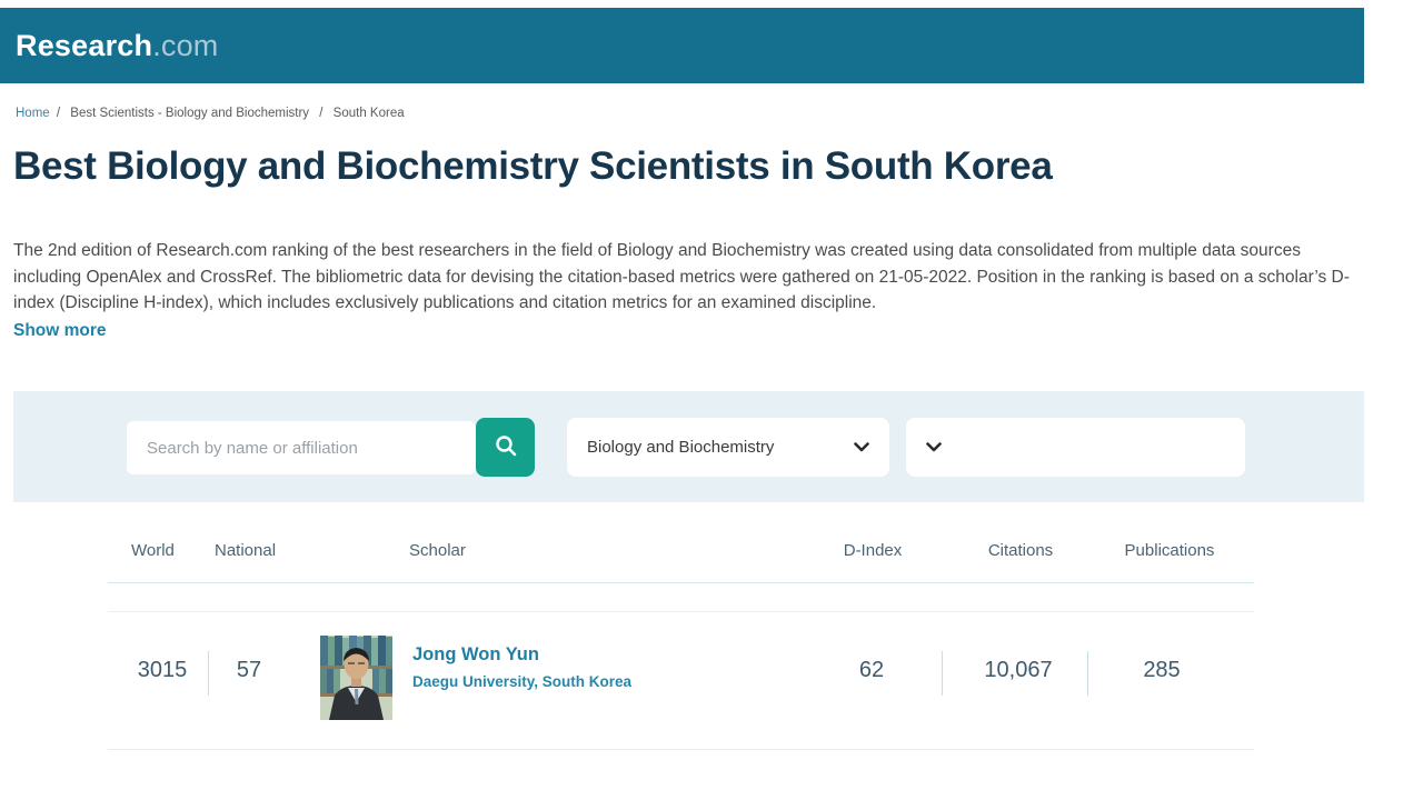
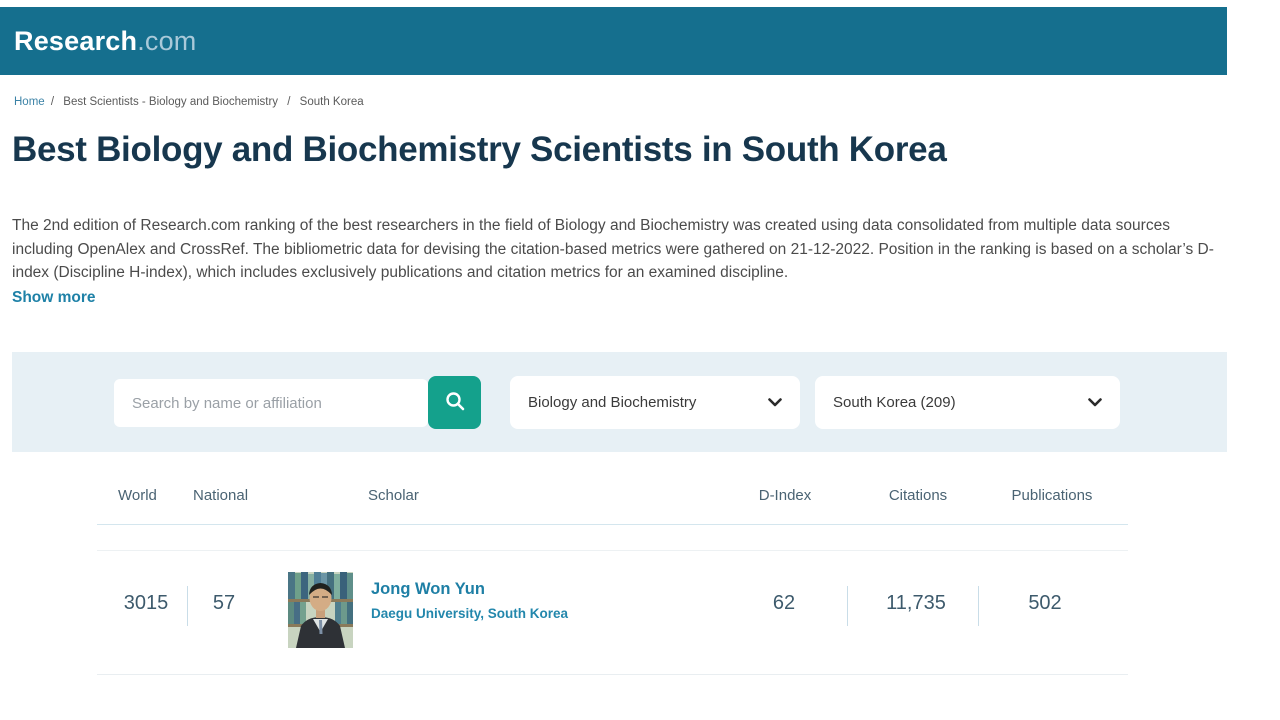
  Research.com
  Home / Best Scientists - Biology and Biochemistry / South Korea
  Best Biology and Biochemistry Scientists in South Korea
- The 2nd edition of Research.com ranking of the best researchers in the field of Biology and Biochemistry was created using data consolidated from multiple data sources including OpenAlex and CrossRef. The bibliometric data for devising the citation-based metrics were gathered on 21-05-2022. Position in the ranking is based on a scholar’s D-index (Discipline H-index), which includes exclusively publications and citation metrics for an examined discipline.
+ The 2nd edition of Research.com ranking of the best researchers in the field of Biology and Biochemistry was created using data consolidated from multiple data sources including OpenAlex and CrossRef. The bibliometric data for devising the citation-based metrics were gathered on 21-12-2022. Position in the ranking is based on a scholar’s D-index (Discipline H-index), which includes exclusively publications and citation metrics for an examined discipline.
  Show more
  Search by name or affiliation
  Biology and Biochemistry
+ South Korea (209)
  World
  National
  Scholar
  D-Index
  Citations
  Publications
  3015
  57
  Jong Won Yun
  Daegu University, South Korea
  62
- 10,067
+ 11,735
- 285
+ 502
